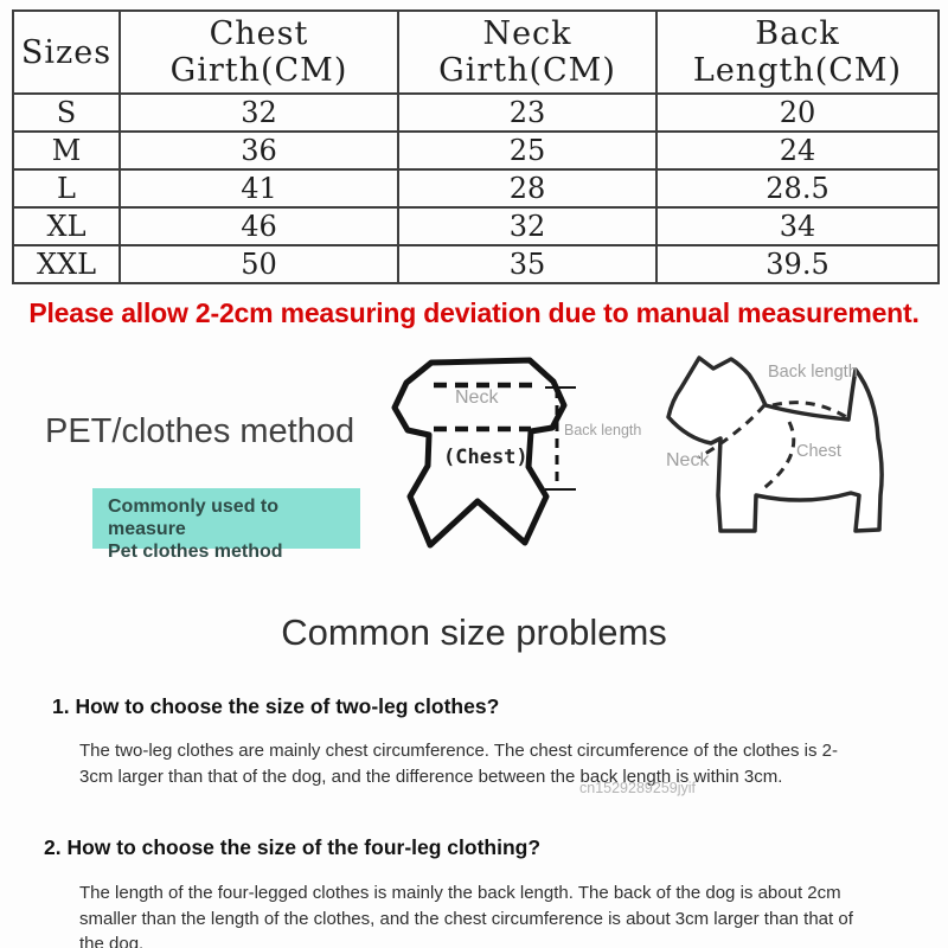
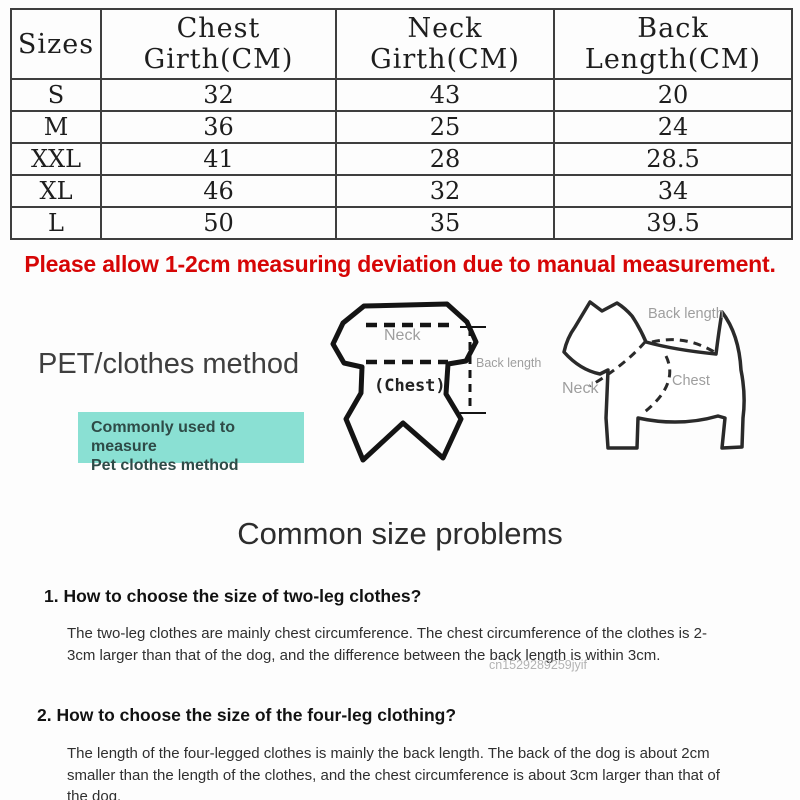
  Sizes	Chest Girth(CM)	Neck Girth(CM)	Back Length(CM)
- S	32	23	20
+ S	32	43	20
  M	36	25	24
- L	41	28	28.5
+ XXL	41	28	28.5
  XL	46	32	34
- XXL	50	35	39.5
+ L	50	35	39.5
- Please allow 2-2cm measuring deviation due to manual measurement.
+ Please allow 1-2cm measuring deviation due to manual measurement.
  PET/clothes method
  Commonly used to measure
  Pet clothes method
  Neck
  (Chest)
  Back length
  Back length
  Neck
  Chest
  Common size problems
  1. How to choose the size of two-leg clothes?
  The two-leg clothes are mainly chest circumference. The chest circumference of the clothes is 2-3cm larger than that of the dog, and the difference between the back length is within 3cm.
  cn1529289259jyif
  2. How to choose the size of the four-leg clothing?
  The length of the four-legged clothes is mainly the back length. The back of the dog is about 2cm smaller than the length of the clothes, and the chest circumference is about 3cm larger than that of the dog.
